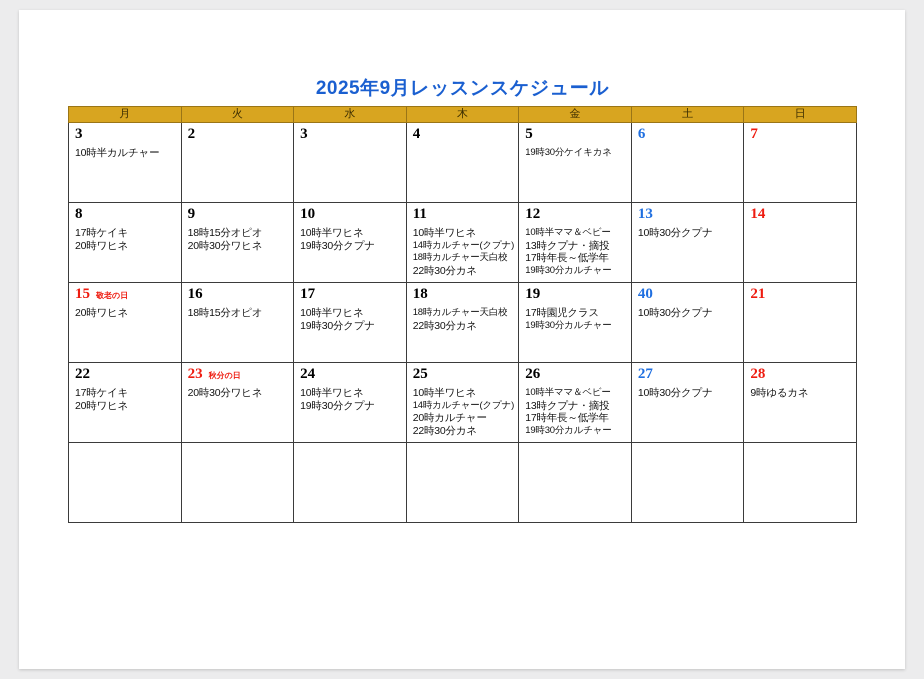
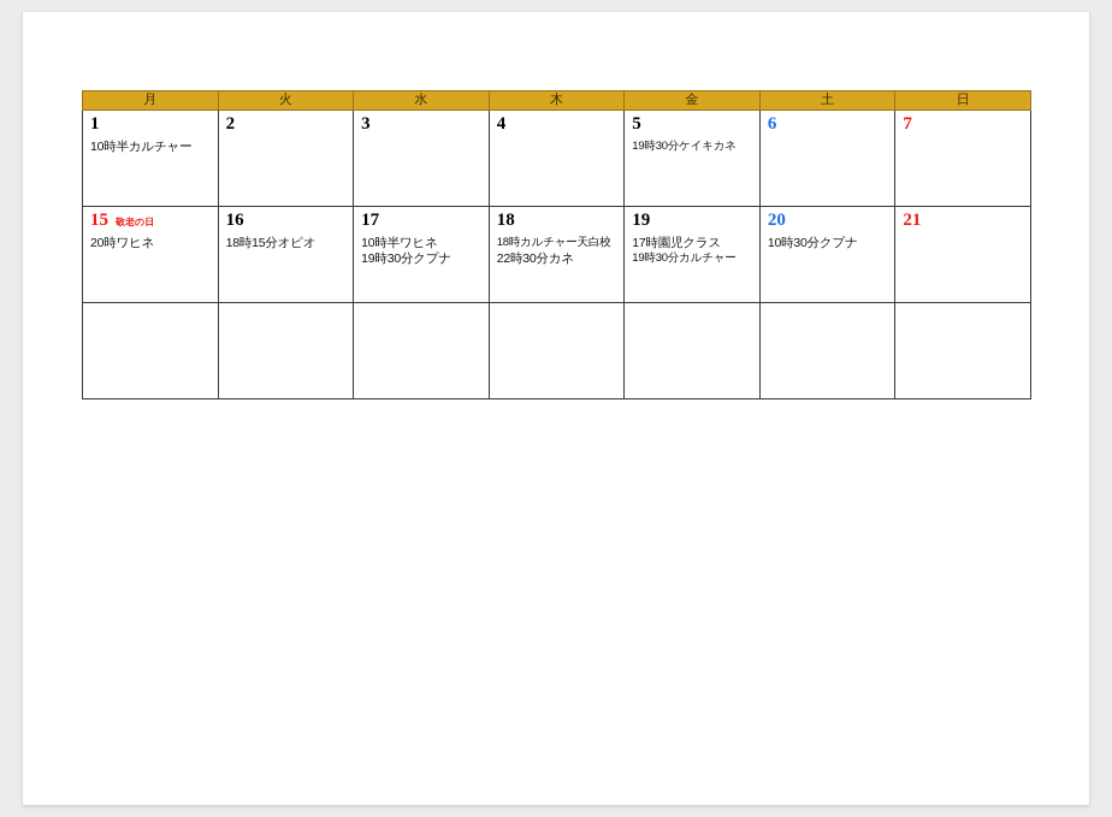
- 2025年9月レッスンスケジュール
  月	火	水	木	金	土	日
- 310時半カルチャー	2	3	4	519時30分ケイキカネ	6	7
+ 110時半カルチャー	2	3	4	519時30分ケイキカネ	6	7
- 817時ケイキ20時ワヒネ	918時15分オピオ20時30分ワヒネ	1010時半ワヒネ19時30分クプナ	1110時半ワヒネ14時カルチャー(クプナ)18時カルチャー天白校22時30分カネ	1210時半ママ＆ベビー13時クプナ・摘投17時年長～低学年19時30分カルチャー	1310時30分クプナ	14
- 15 敬老の日20時ワヒネ	1618時15分オピオ	1710時半ワヒネ19時30分クプナ	1818時カルチャー天白校22時30分カネ	1917時園児クラス19時30分カルチャー	4010時30分クプナ	21
+ 15 敬老の日20時ワヒネ	1618時15分オピオ	1710時半ワヒネ19時30分クプナ	1818時カルチャー天白校22時30分カネ	1917時園児クラス19時30分カルチャー	2010時30分クプナ	21
- 2217時ケイキ20時ワヒネ	23 秋分の日20時30分ワヒネ	2410時半ワヒネ19時30分クプナ	2510時半ワヒネ14時カルチャー(クプナ)20時カルチャー22時30分カネ	2610時半ママ＆ベビー13時クプナ・摘投17時年長～低学年19時30分カルチャー	2710時30分クプナ	289時ゆるカネ
